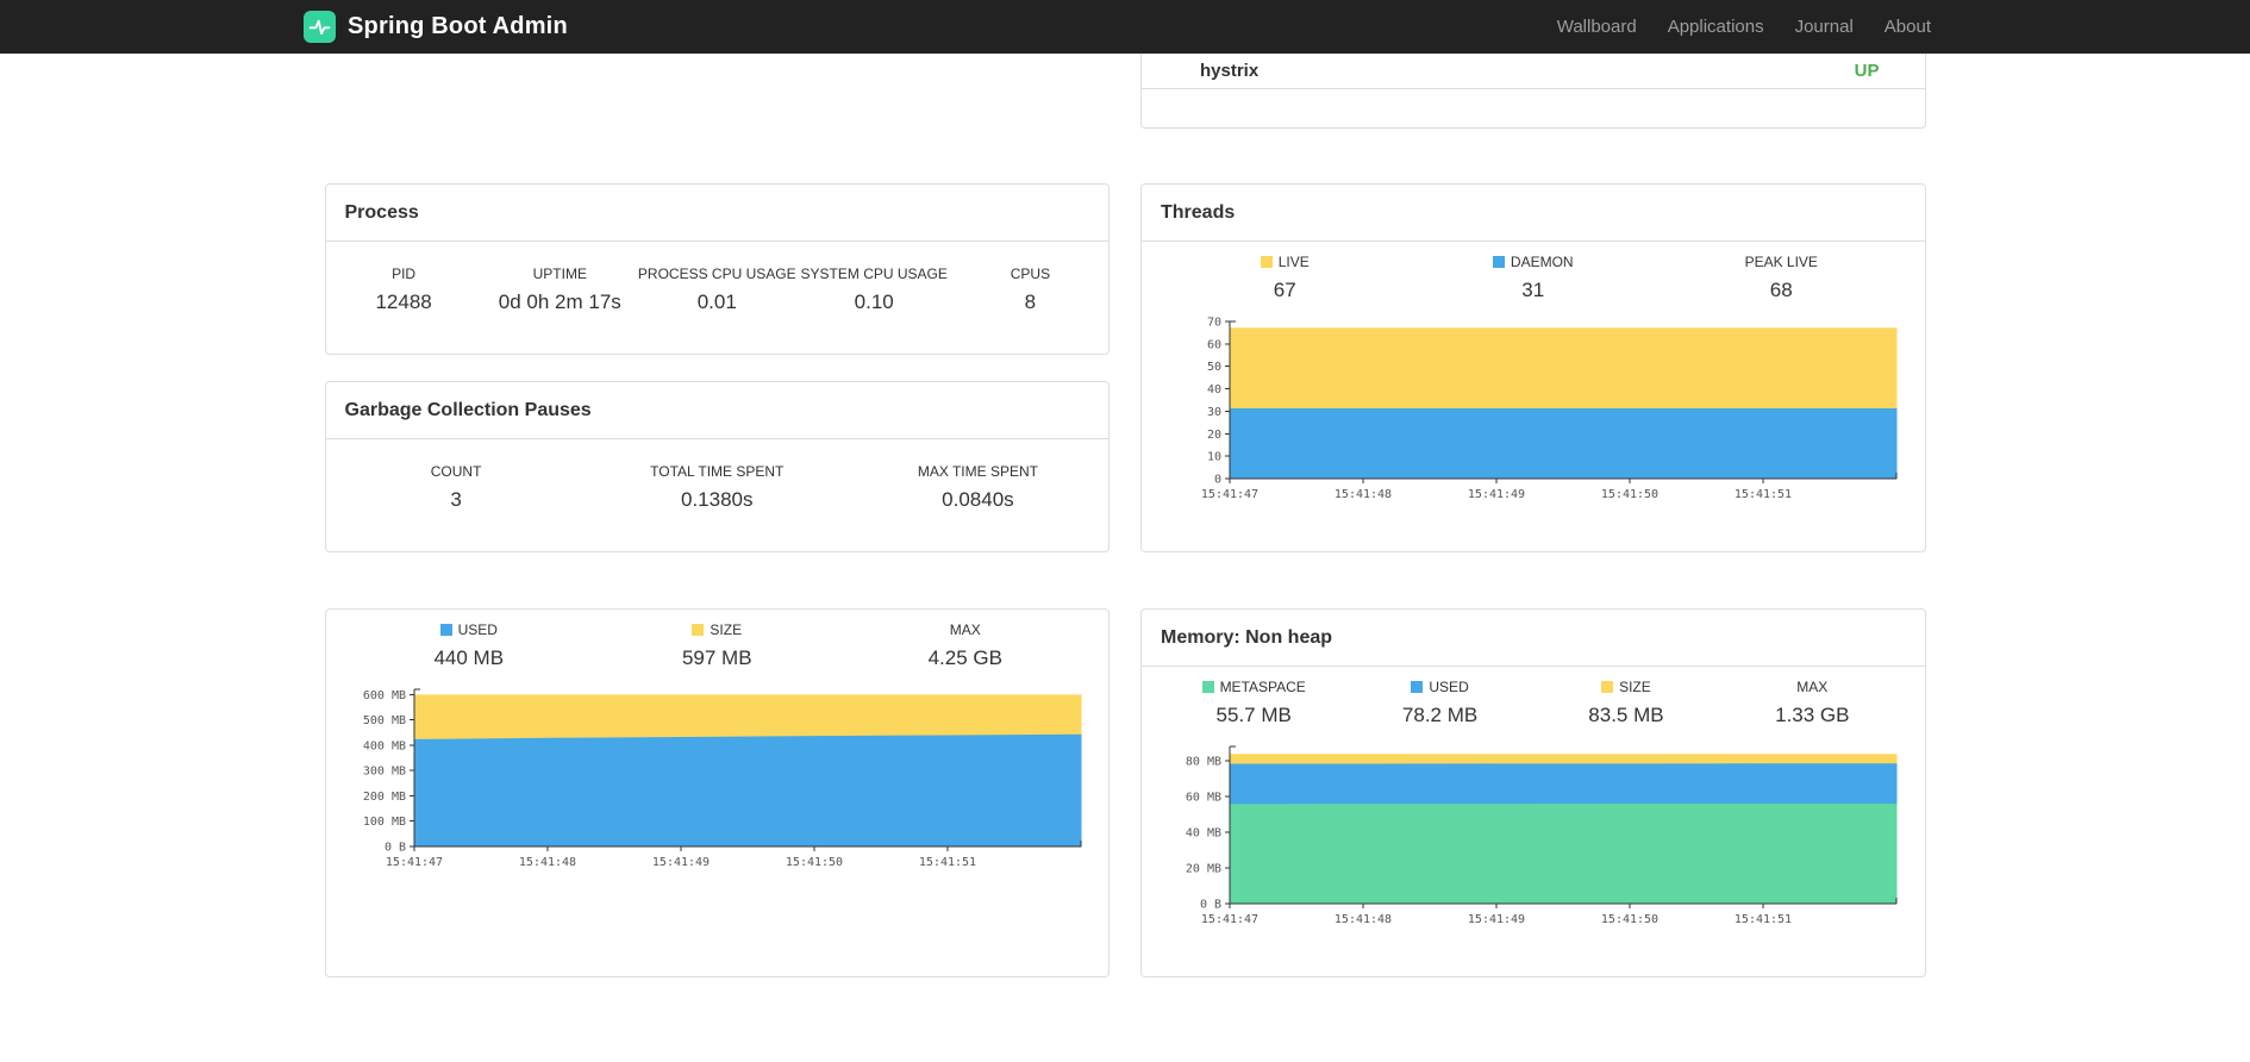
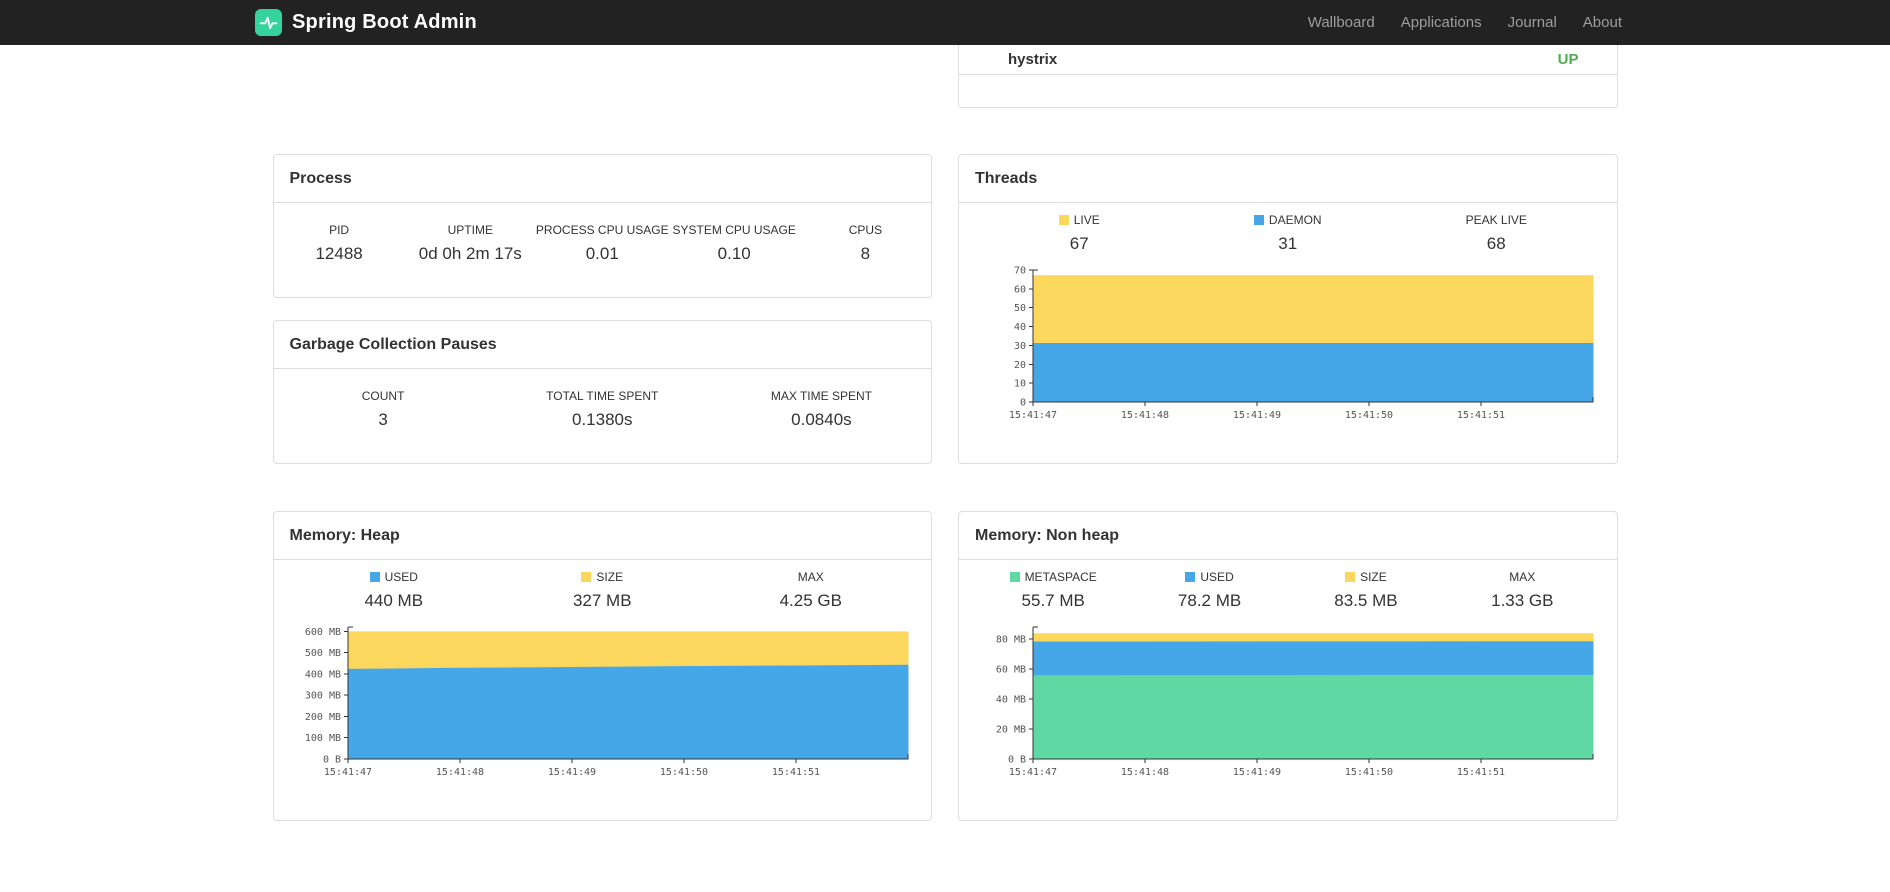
  Spring Boot Admin
  Wallboard
  Applications
  Journal
  About
  hystrix
  UP
  Process
  PID
  12488
  UPTIME
  0d 0h 2m 17s
  PROCESS CPU USAGE
  0.01
  SYSTEM CPU USAGE
  0.10
  CPUS
  8
  Garbage Collection Pauses
  COUNT
  3
  TOTAL TIME SPENT
  0.1380s
  MAX TIME SPENT
  0.0840s
  Threads
  LIVE
  67
  DAEMON
  31
  PEAK LIVE
  68
  0
  10
  20
  30
  40
  50
  60
  70
  15:41:47
  15:41:48
  15:41:49
  15:41:50
  15:41:51
+ Memory: Heap
  USED
  440 MB
  SIZE
- 597 MB
+ 327 MB
  MAX
  4.25 GB
  0 B
  100 MB
  200 MB
  300 MB
  400 MB
  500 MB
  600 MB
  15:41:47
  15:41:48
  15:41:49
  15:41:50
  15:41:51
  Memory: Non heap
  METASPACE
  55.7 MB
  USED
  78.2 MB
  SIZE
  83.5 MB
  MAX
  1.33 GB
  0 B
  20 MB
  40 MB
  60 MB
  80 MB
  15:41:47
  15:41:48
  15:41:49
  15:41:50
  15:41:51
